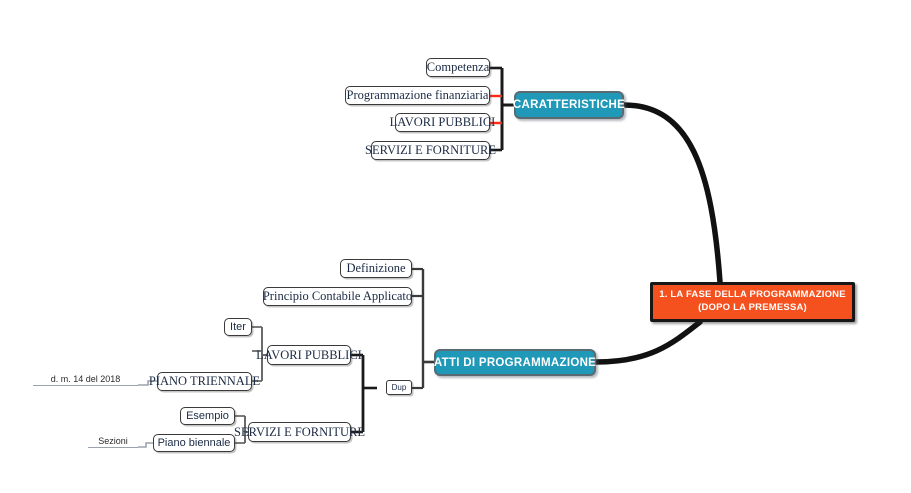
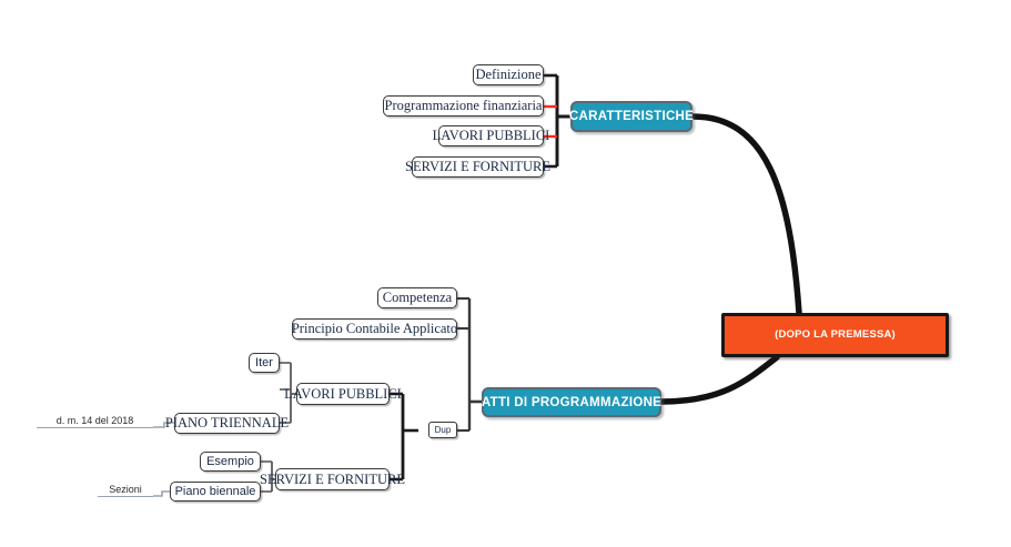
- 1. LA FASE DELLA PROGRAMMAZIONE
  (DOPO LA PREMESSA)
  CARATTERISTICHE
  ATTI DI PROGRAMMAZIONE
- Competenza
+ Definizione
  Programmazione finanziaria
  LAVORI PUBBLICI
  SERVIZI E FORNITURE
- Definizione
+ Competenza
  Principio Contabile Applicato
  Dup
  LAVORI PUBBLICI
  SERVIZI E FORNITURE
  Iter
  PIANO TRIENNALE
  Esempio
  Piano biennale
  d. m. 14 del 2018
  Sezioni
